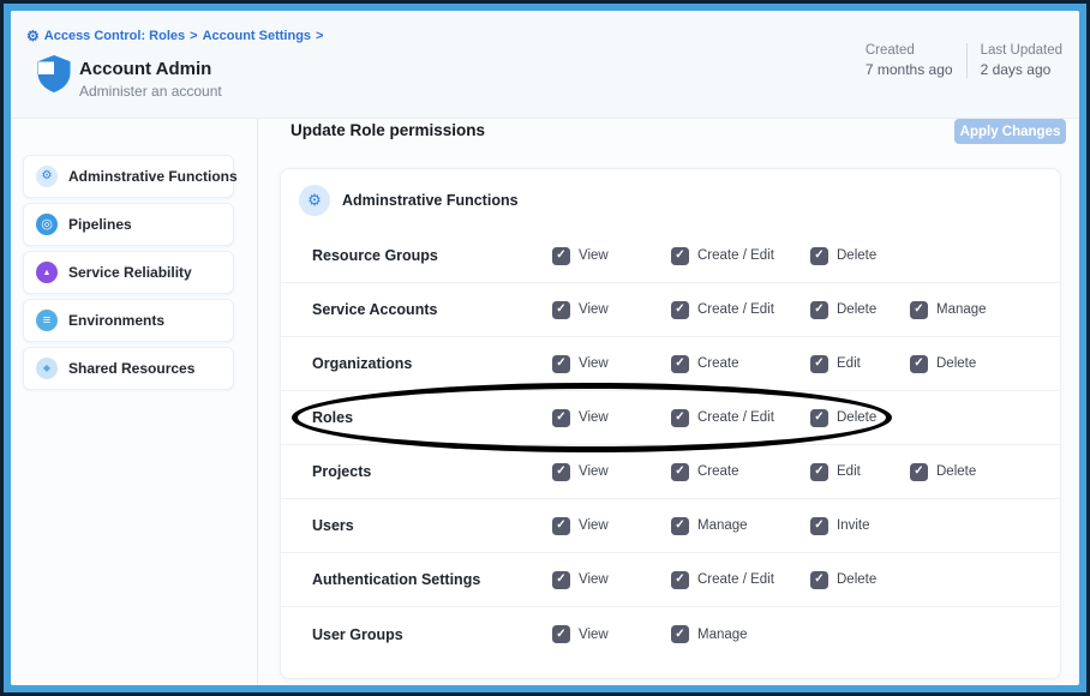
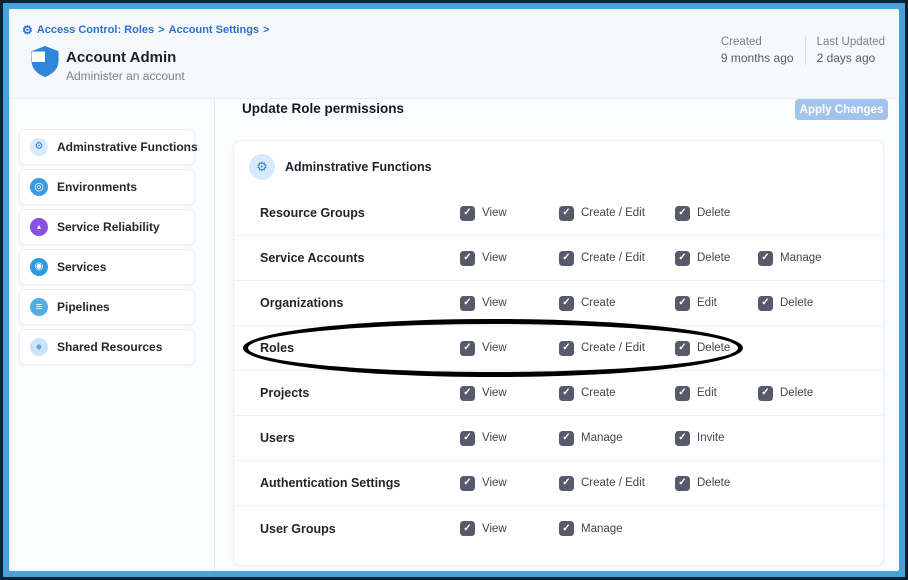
  Access Control: Roles
  >
  Account Settings
  >
  Account Admin
  Administer an account
  Created
- 7 months ago
+ 9 months ago
  Last Updated
  2 days ago
  Adminstrative Functions
- Pipelines
+ Environments
  Service Reliability
+ Services
- Environments
+ Pipelines
  Shared Resources
  Update Role permissions
  Apply Changes
  Adminstrative Functions
  Resource Groups
  View
  Create / Edit
  Delete
  Service Accounts
  View
  Create / Edit
  Delete
  Manage
  Organizations
  View
  Create
  Edit
  Delete
  Roles
  View
  Create / Edit
  Delete
  Projects
  View
  Create
  Edit
  Delete
  Users
  View
  Manage
  Invite
  Authentication Settings
  View
  Create / Edit
  Delete
  User Groups
  View
  Manage
